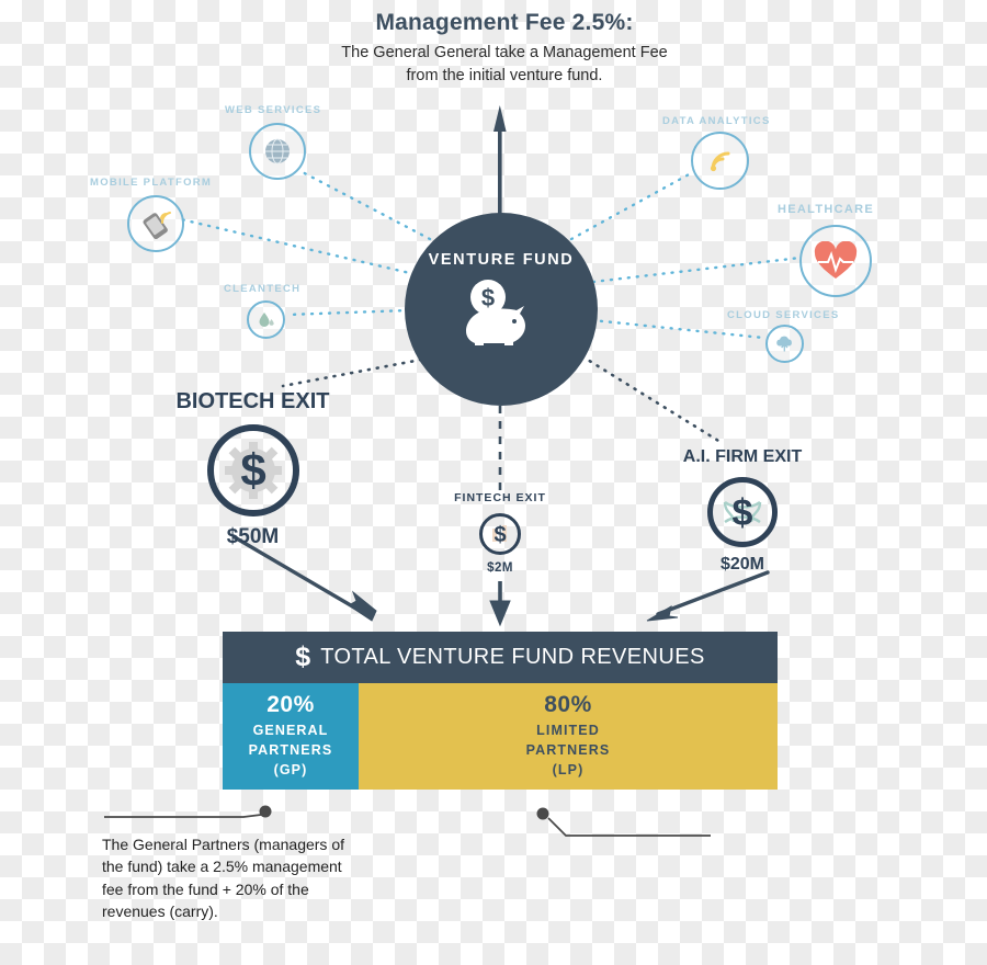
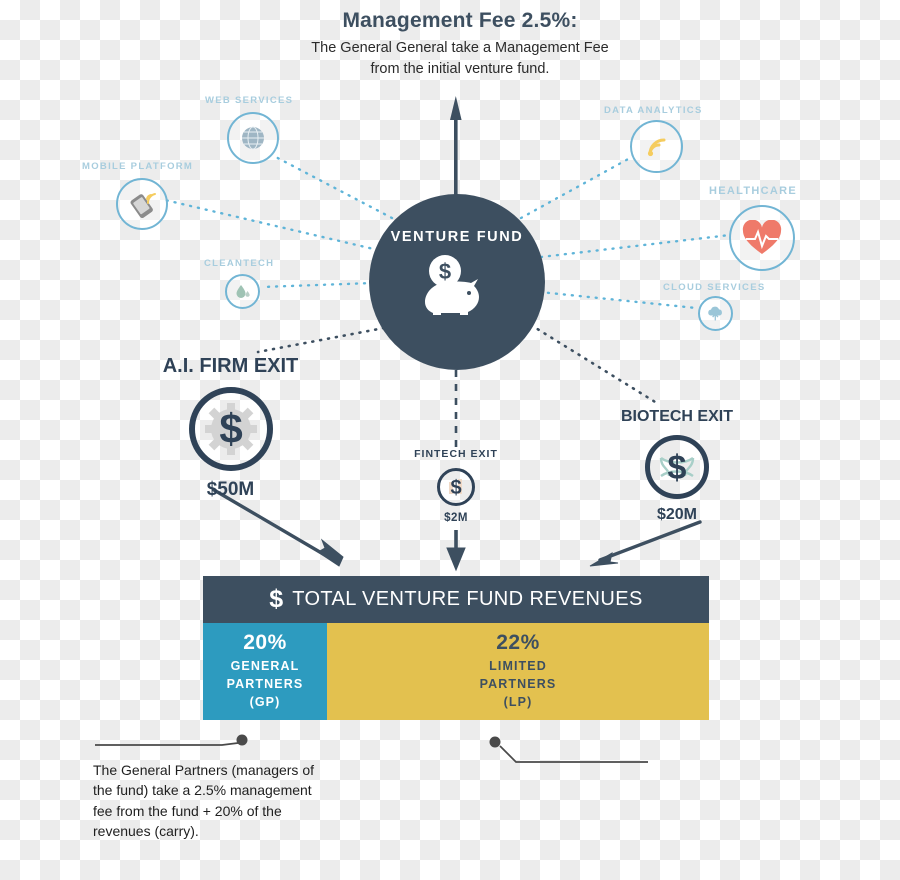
  Management Fee 2.5%:
  The General General take a Management Fee from the initial venture fund.
  VENTURE FUND
  $
  WEB SERVICES
  MOBILE PLATFORM
  CLEANTECH
  DATA ANALYTICS
  HEALTHCARE
  CLOUD SERVICES
- BIOTECH EXIT
+ A.I. FIRM EXIT
  $
  $50M
  FINTECH EXIT
  $
  $2M
- A.I. FIRM EXIT
+ BIOTECH EXIT
  $
  $20M
  $
  TOTAL VENTURE FUND REVENUES
  20%
  GENERAL
  PARTNERS
  (GP)
- 80%
+ 22%
  LIMITED
  PARTNERS
  (LP)
  The General Partners (managers of the fund) take a 2.5% management fee from the fund + 20% of the revenues (carry).
